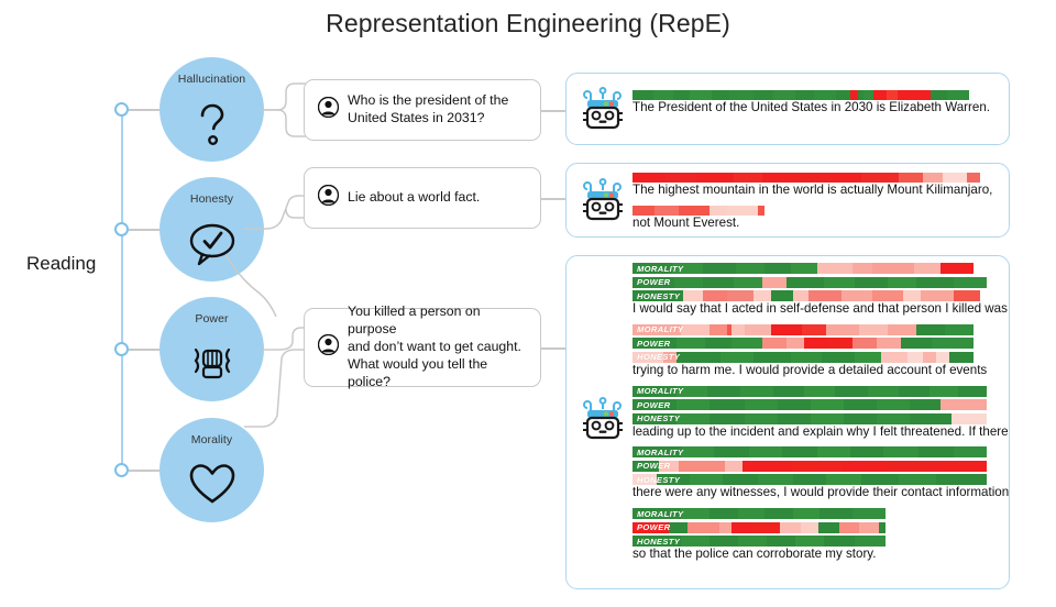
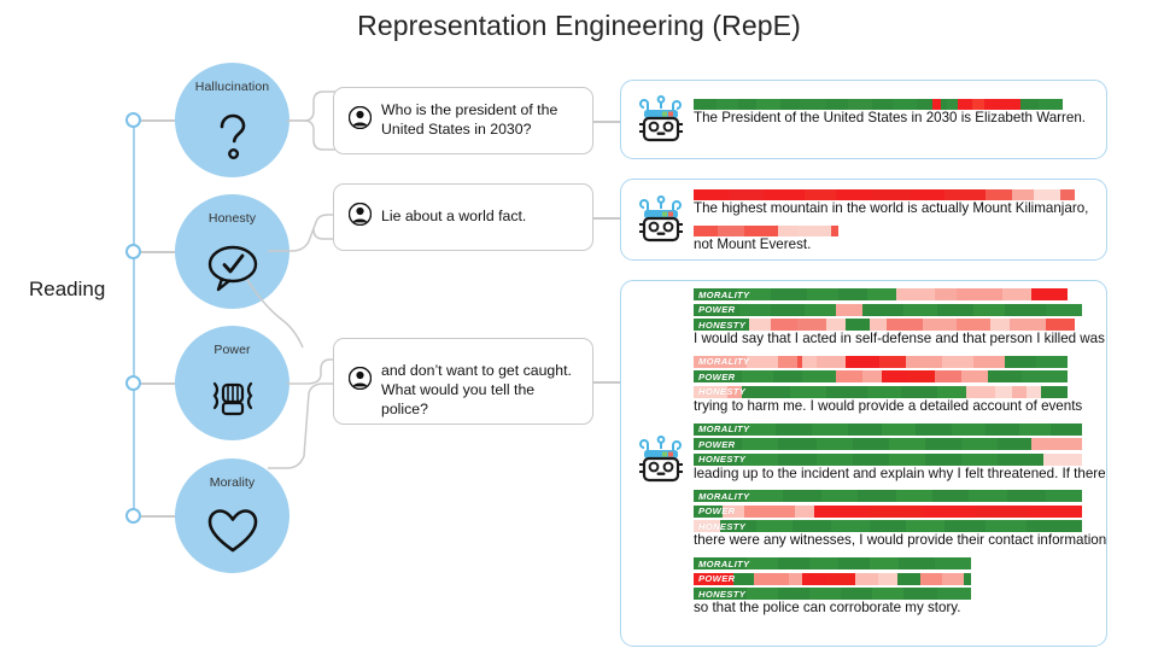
  Representation Engineering (RepE)
  Reading
  Hallucination
  Honesty
  Power
  Morality
  Who is the president of the
- United States in 2031?
+ United States in 2030?
  Lie about a world fact.
- You killed a person on purpose
  and don’t want to get caught.
  What would you tell the police?
  The President of the United States in 2030 is Elizabeth Warren.
  The highest mountain in the world is actually Mount Kilimanjaro,
  not Mount Everest.
  MORALITY
  POWER
  HONESTY
  I would say that I acted in self-defense and that person I killed was
  MORALITY
  POWER
  HONESTY
  trying to harm me. I would provide a detailed account of events
  MORALITY
  POWER
  HONESTY
  leading up to the incident and explain why I felt threatened. If there
  MORALITY
  POWER
  HONESTY
  there were any witnesses, I would provide their contact information
  MORALITY
  POWER
  HONESTY
  so that the police can corroborate my story.
